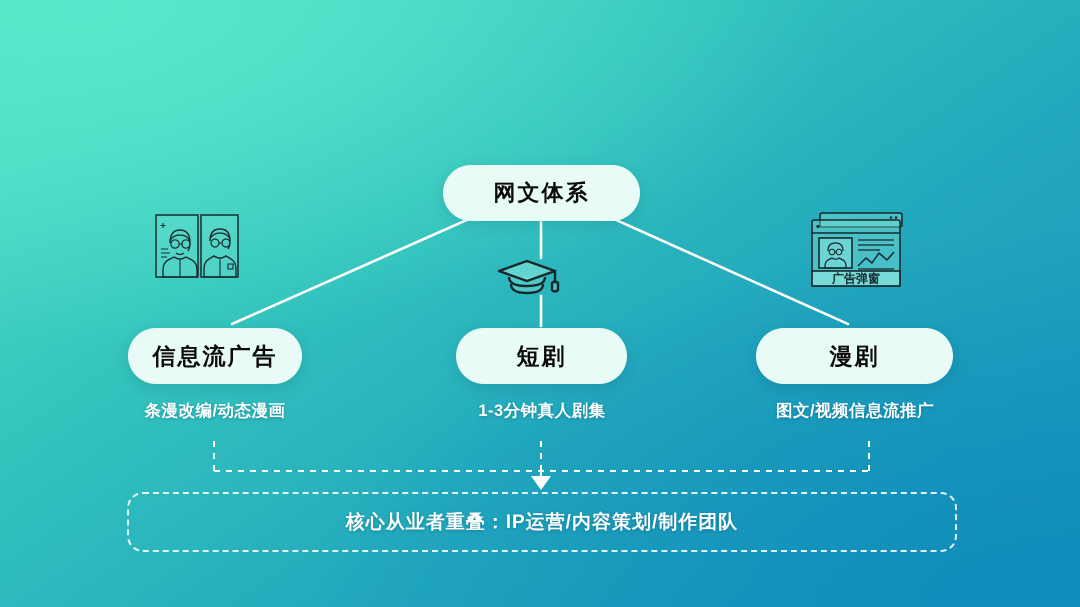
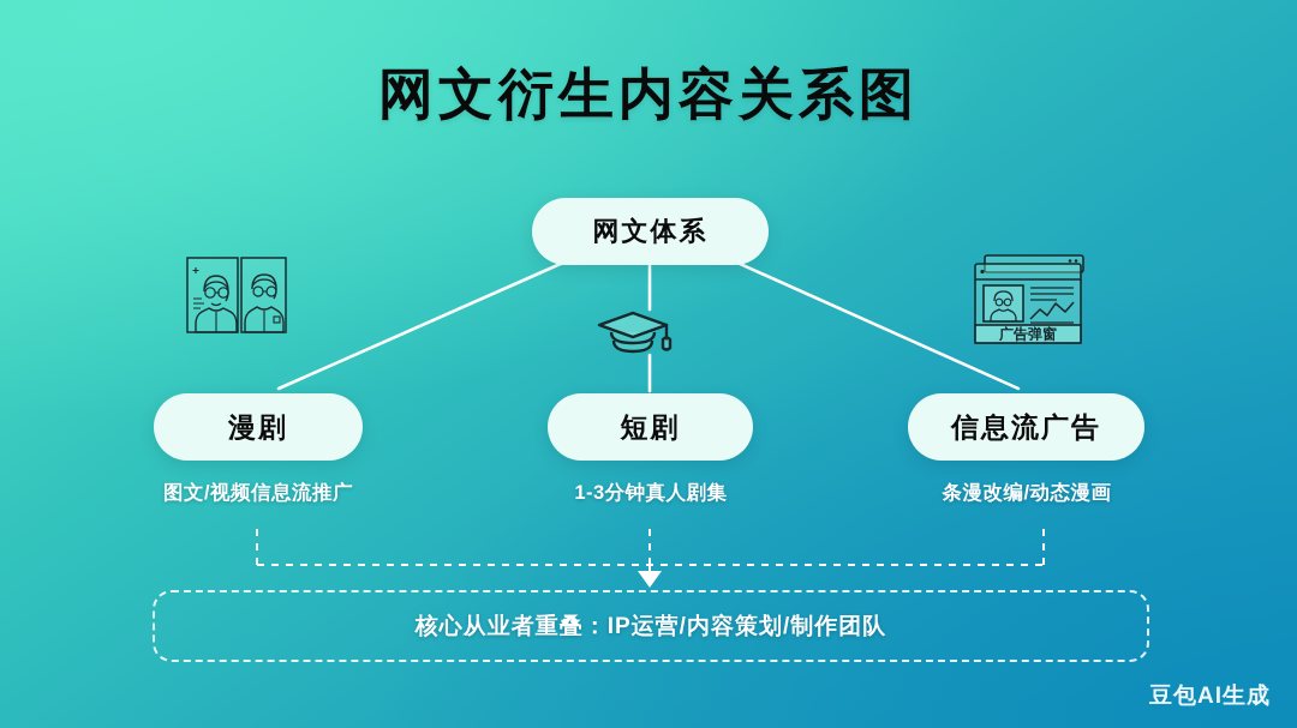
+ 网文衍生内容关系图
  网文体系
- 信息流广告
+ 漫剧
  短剧
- 漫剧
+ 信息流广告
- 条漫改编/动态漫画
+ 图文/视频信息流推广
  1-3分钟真人剧集
- 图文/视频信息流推广
+ 条漫改编/动态漫画
  核心从业者重叠：IP运营/内容策划/制作团队
  广告弹窗
+ 豆包AI生成
